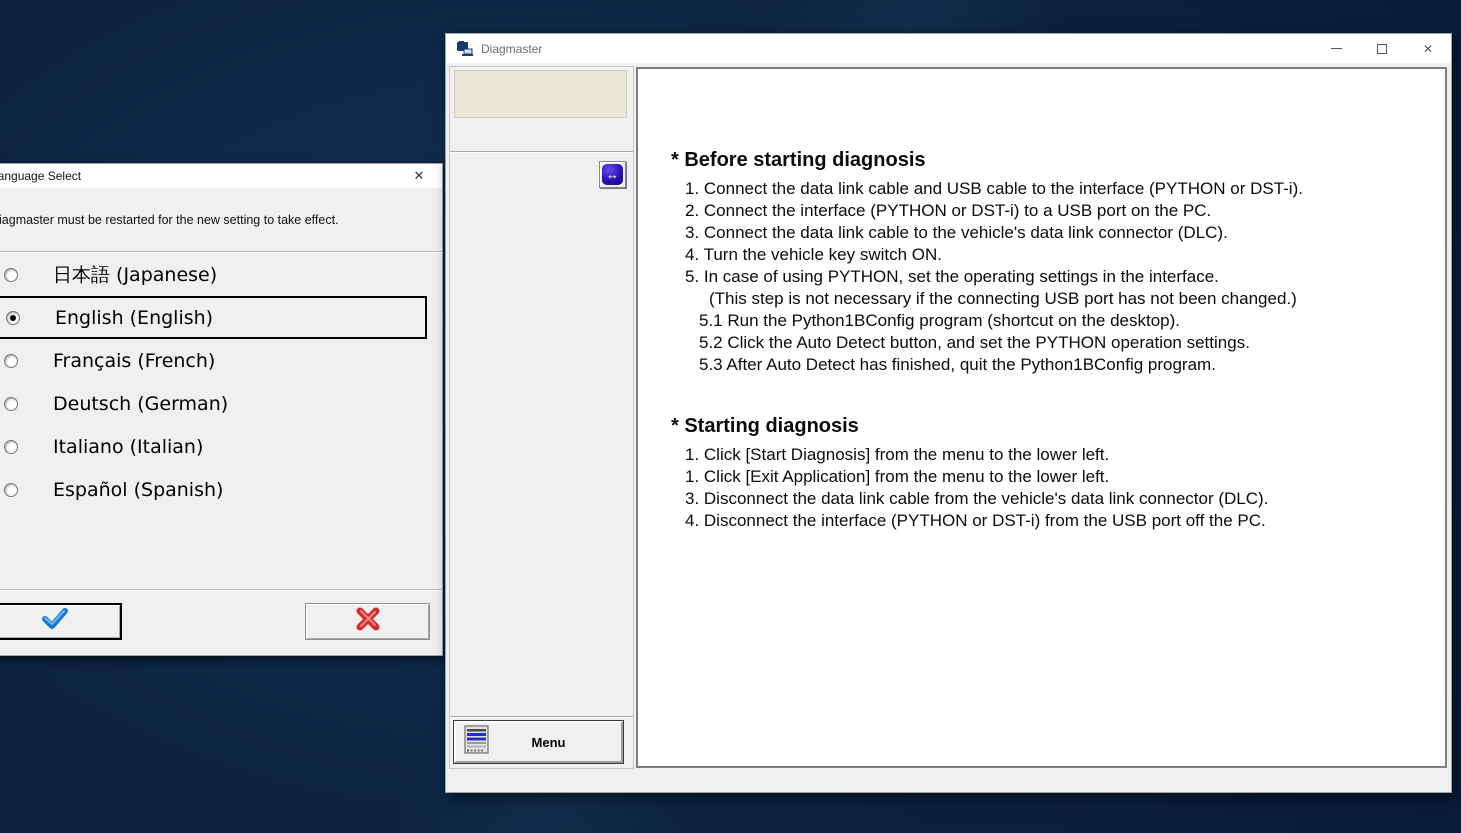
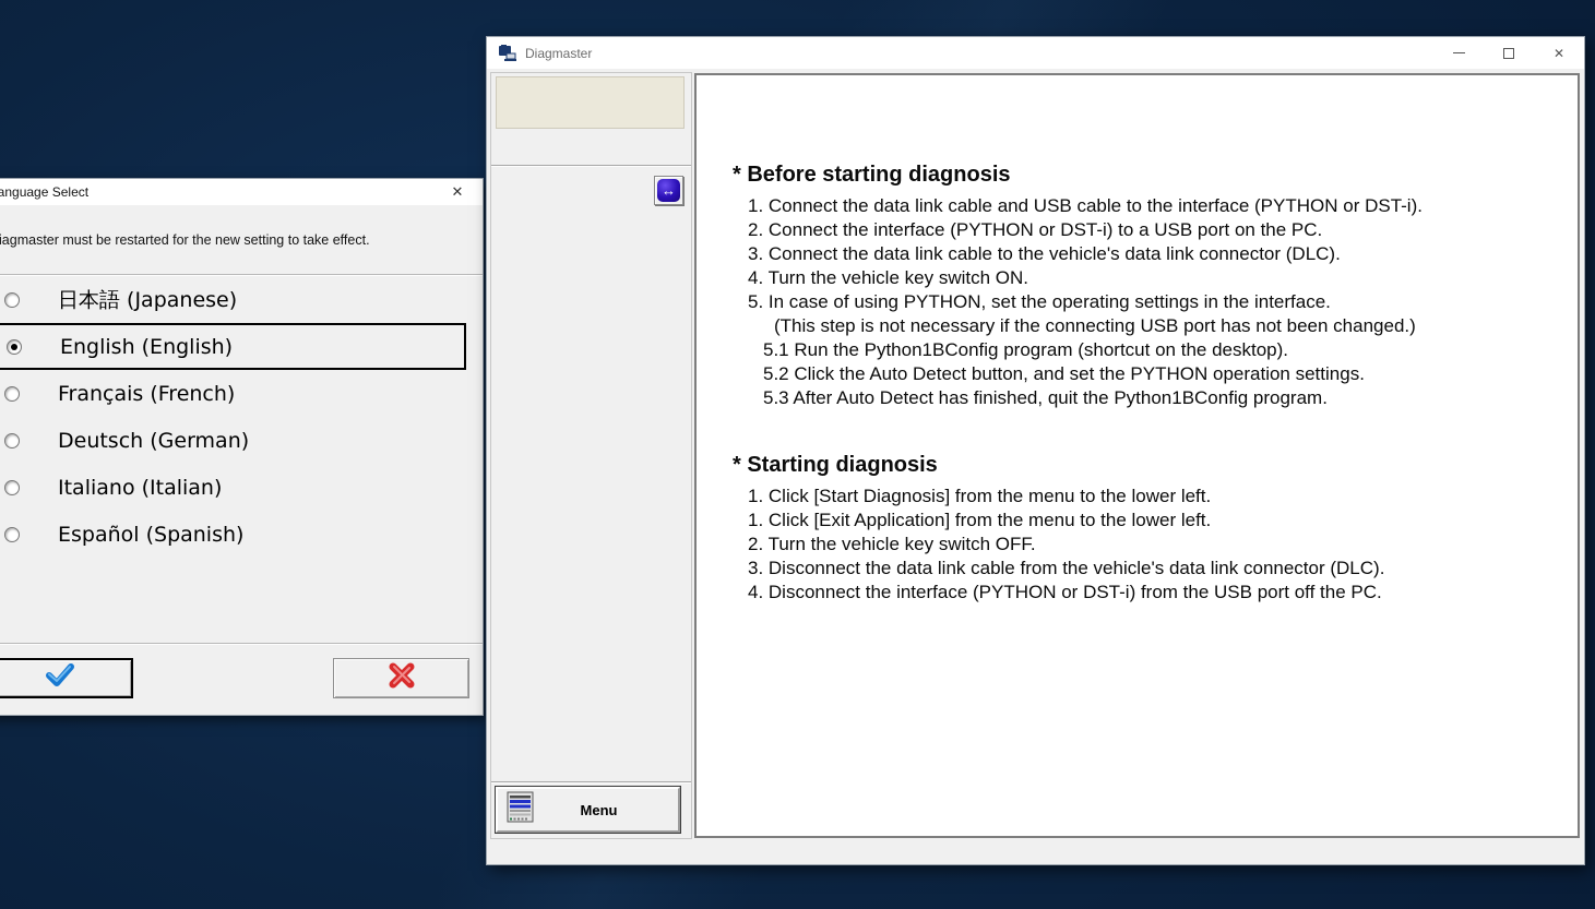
  anguage Select
  ✕
  iagmaster must be restarted for the new setting to take effect.
  日本語 (Japanese)
  English (English)
  Français (French)
  Deutsch (German)
  Italiano (Italian)
  Español (Spanish)
  Diagmaster
  ✕
  ↔
  Menu
  * Before starting diagnosis
  1. Connect the data link cable and USB cable to the interface (PYTHON or DST-i).
  2. Connect the interface (PYTHON or DST-i) to a USB port on the PC.
  3. Connect the data link cable to the vehicle's data link connector (DLC).
  4. Turn the vehicle key switch ON.
  5. In case of using PYTHON, set the operating settings in the interface.
  (This step is not necessary if the connecting USB port has not been changed.)
  5.1 Run the Python1BConfig program (shortcut on the desktop).
  5.2 Click the Auto Detect button, and set the PYTHON operation settings.
  5.3 After Auto Detect has finished, quit the Python1BConfig program.
  * Starting diagnosis
  1. Click [Start Diagnosis] from the menu to the lower left.
  1. Click [Exit Application] from the menu to the lower left.
+ 2. Turn the vehicle key switch OFF.
  3. Disconnect the data link cable from the vehicle's data link connector (DLC).
  4. Disconnect the interface (PYTHON or DST-i) from the USB port off the PC.
